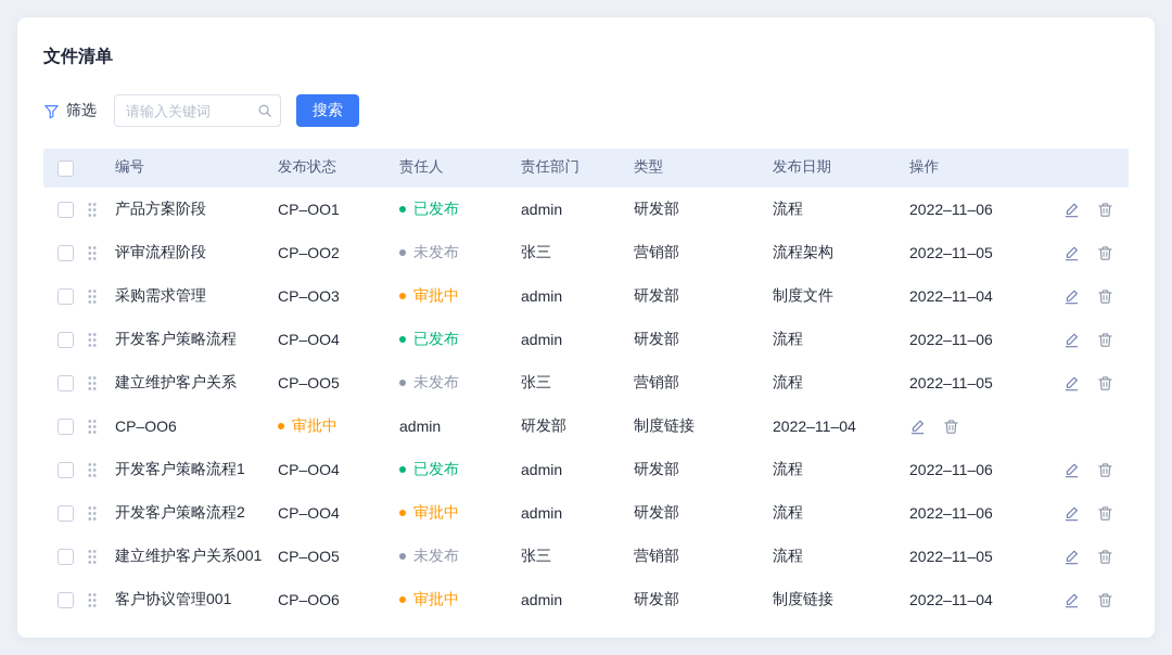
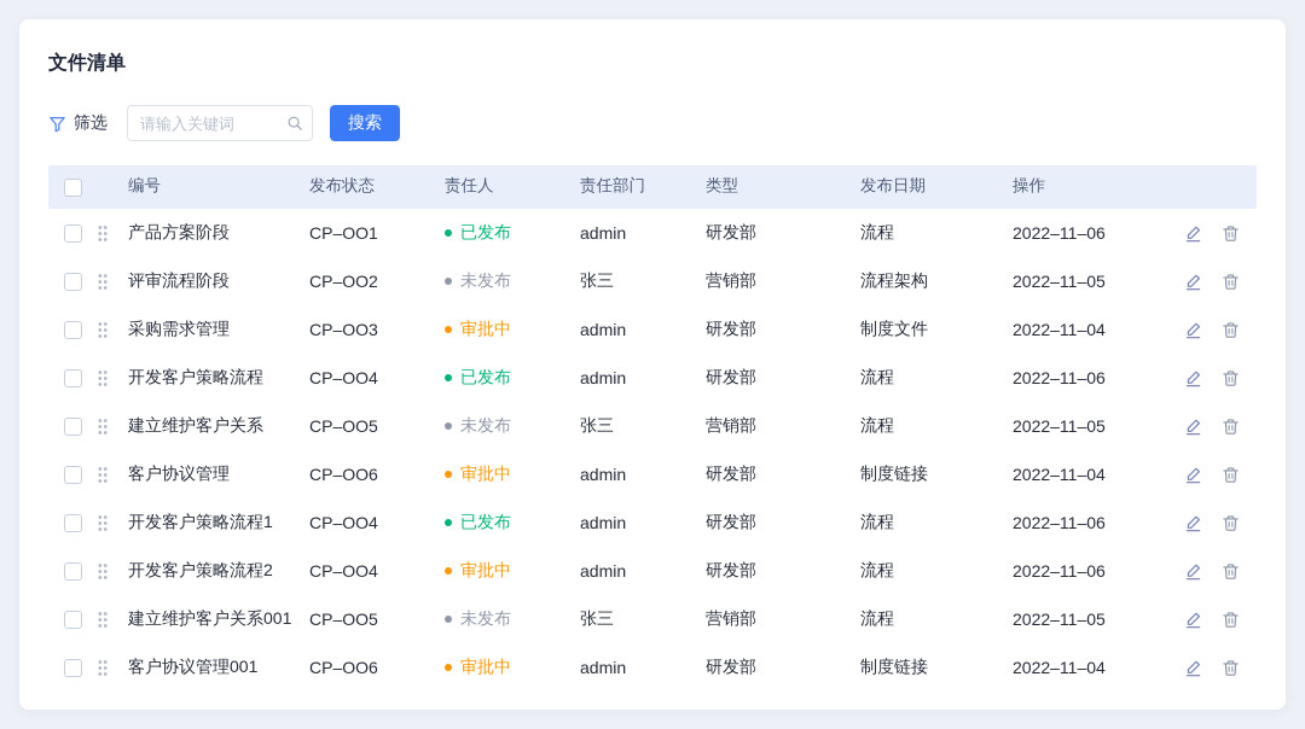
  文件清单
  筛选
  请输入关键词
  搜索
  编号
  发布状态
  责任人
  责任部门
  类型
  发布日期
  操作
  产品方案阶段
  CP–OO1
  已发布
  admin
  研发部
  流程
  2022–11–06
  评审流程阶段
  CP–OO2
  未发布
  张三
  营销部
  流程架构
  2022–11–05
  采购需求管理
  CP–OO3
  审批中
  admin
  研发部
  制度文件
  2022–11–04
  开发客户策略流程
  CP–OO4
  已发布
  admin
  研发部
  流程
  2022–11–06
  建立维护客户关系
  CP–OO5
  未发布
  张三
  营销部
  流程
  2022–11–05
+ 客户协议管理
  CP–OO6
  审批中
  admin
  研发部
  制度链接
  2022–11–04
  开发客户策略流程1
  CP–OO4
  已发布
  admin
  研发部
  流程
  2022–11–06
  开发客户策略流程2
  CP–OO4
  审批中
  admin
  研发部
  流程
  2022–11–06
  建立维护客户关系001
  CP–OO5
  未发布
  张三
  营销部
  流程
  2022–11–05
  客户协议管理001
  CP–OO6
  审批中
  admin
  研发部
  制度链接
  2022–11–04
